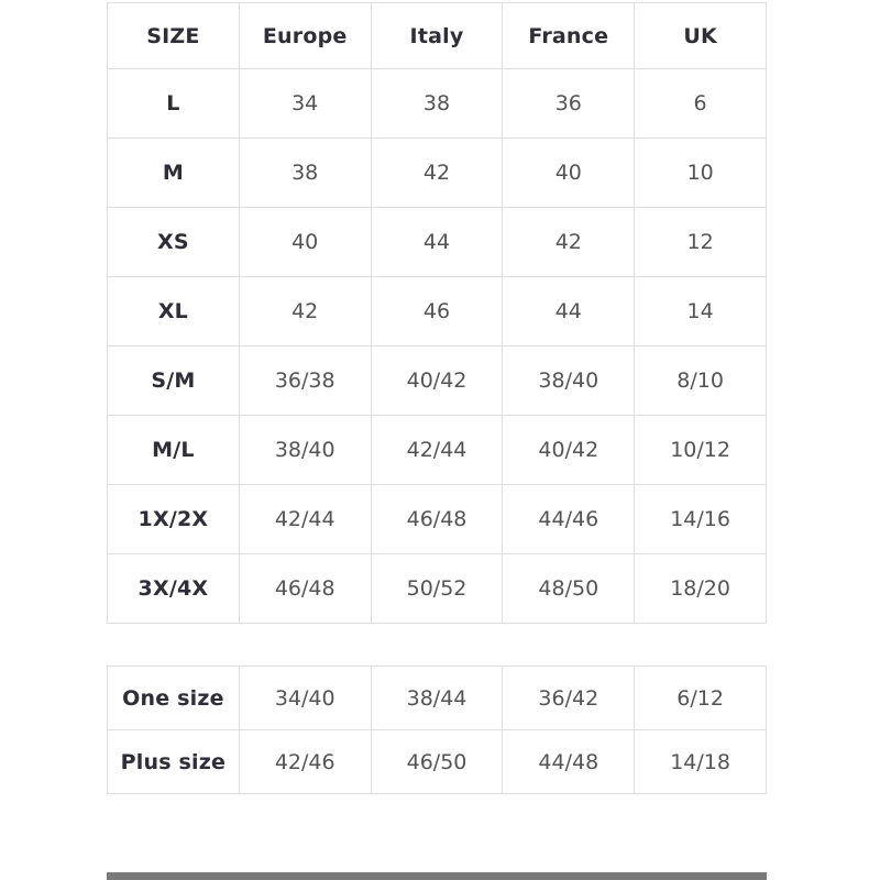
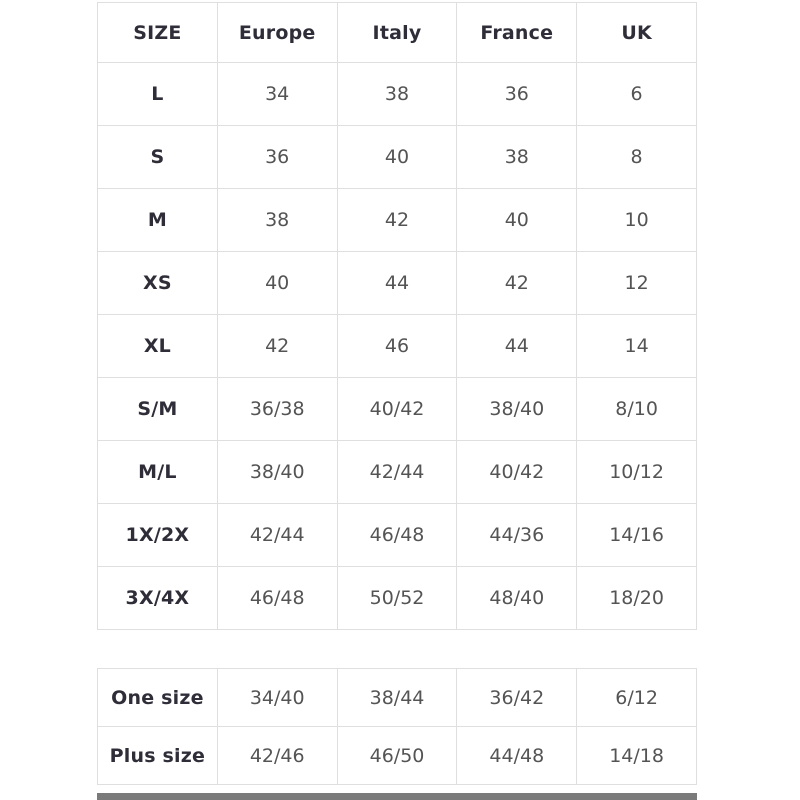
  SIZE	Europe	Italy	France	UK
  L	34	38	36	6
+ S	36	40	38	8
  M	38	42	40	10
  XS	40	44	42	12
  XL	42	46	44	14
  S/M	36/38	40/42	38/40	8/10
  M/L	38/40	42/44	40/42	10/12
- 1X/2X	42/44	46/48	44/46	14/16
+ 1X/2X	42/44	46/48	44/36	14/16
- 3X/4X	46/48	50/52	48/50	18/20
+ 3X/4X	46/48	50/52	48/40	18/20
  One size	34/40	38/44	36/42	6/12
  Plus size	42/46	46/50	44/48	14/18
